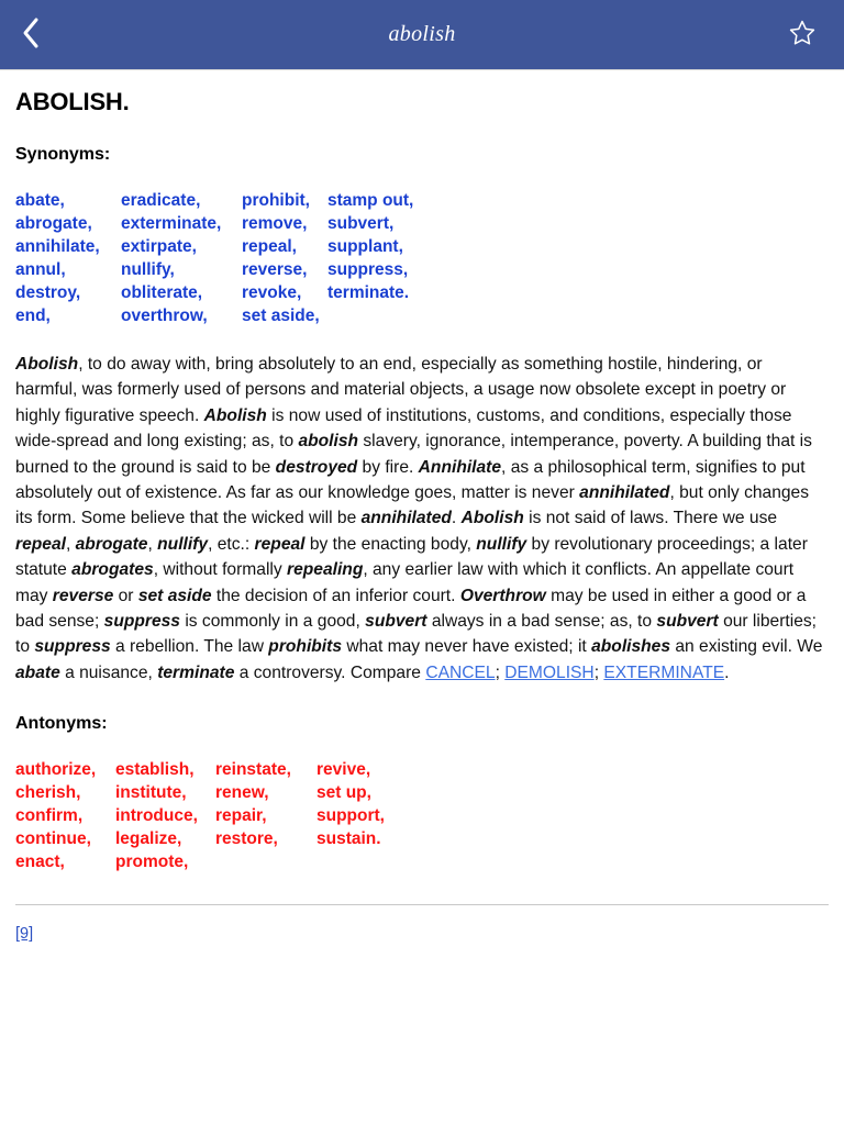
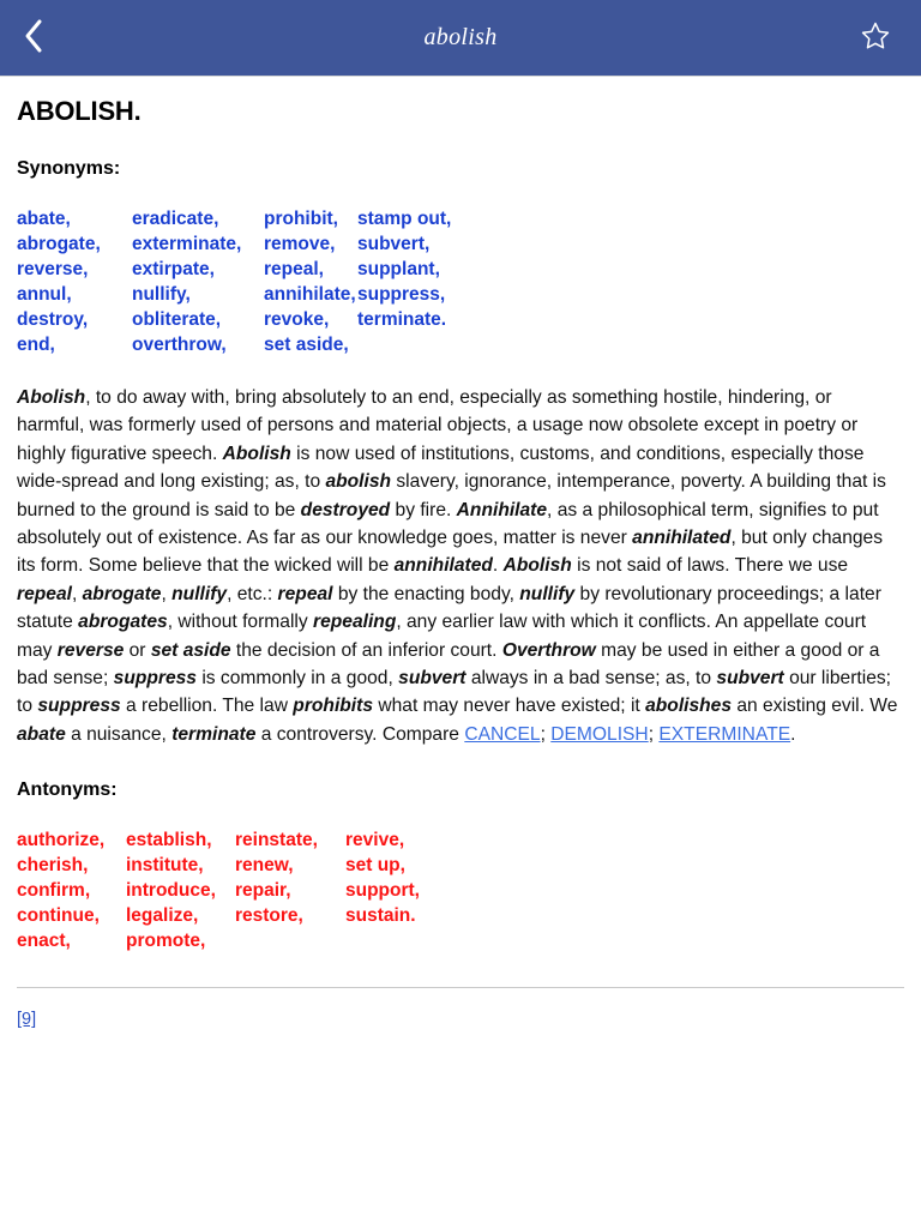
  abolish
  ABOLISH.
  Synonyms:
  abate,
  abrogate,
- annihilate,
+ reverse,
  annul,
  destroy,
  end,
  eradicate,
  exterminate,
  extirpate,
  nullify,
  obliterate,
  overthrow,
  prohibit,
  remove,
  repeal,
- reverse,
+ annihilate,
  revoke,
  set aside,
  stamp out,
  subvert,
  supplant,
  suppress,
  terminate.
  Abolish, to do away with, bring absolutely to an end, especially as something hostile, hindering, or harmful, was formerly used of persons and material objects, a usage now obsolete except in poetry or highly figurative speech. Abolish is now used of institutions, customs, and conditions, especially those wide-spread and long existing; as, to abolish slavery, ignorance, intemperance, poverty. A building that is burned to the ground is said to be destroyed by fire. Annihilate, as a philosophical term, signifies to put absolutely out of existence. As far as our knowledge goes, matter is never annihilated, but only changes its form. Some believe that the wicked will be annihilated. Abolish is not said of laws. There we use repeal, abrogate, nullify, etc.: repeal by the enacting body, nullify by revolutionary proceedings; a later statute abrogates, without formally repealing, any earlier law with which it conflicts. An appellate court may reverse or set aside the decision of an inferior court. Overthrow may be used in either a good or a bad sense; suppress is commonly in a good, subvert always in a bad sense; as, to subvert our liberties; to suppress a rebellion. The law prohibits what may never have existed; it abolishes an existing evil. We abate a nuisance, terminate a controversy. Compare CANCEL; DEMOLISH; EXTERMINATE.
  Antonyms:
  authorize,
  cherish,
  confirm,
  continue,
  enact,
  establish,
  institute,
  introduce,
  legalize,
  promote,
  reinstate,
  renew,
  repair,
  restore,
  revive,
  set up,
  support,
  sustain.
  [9]
